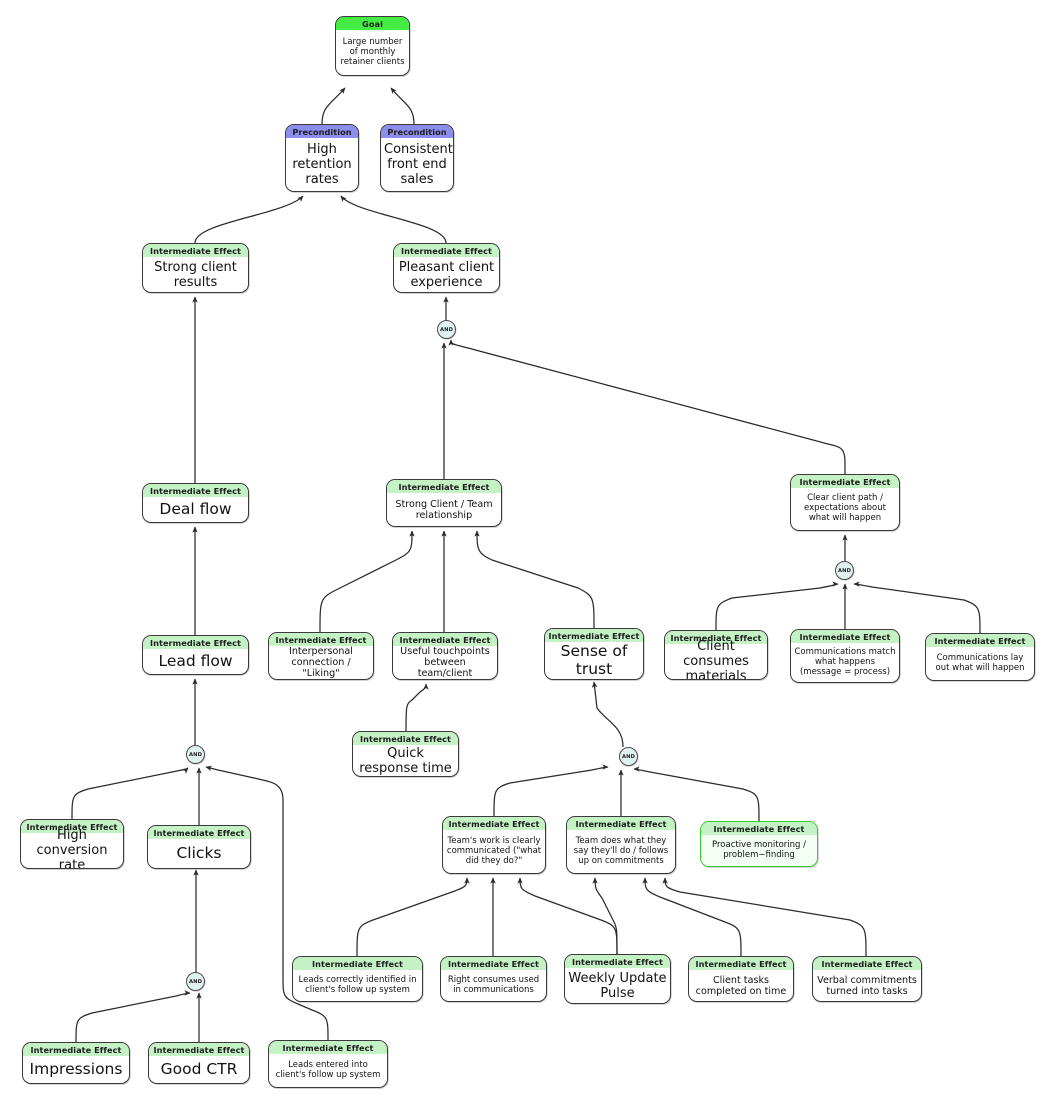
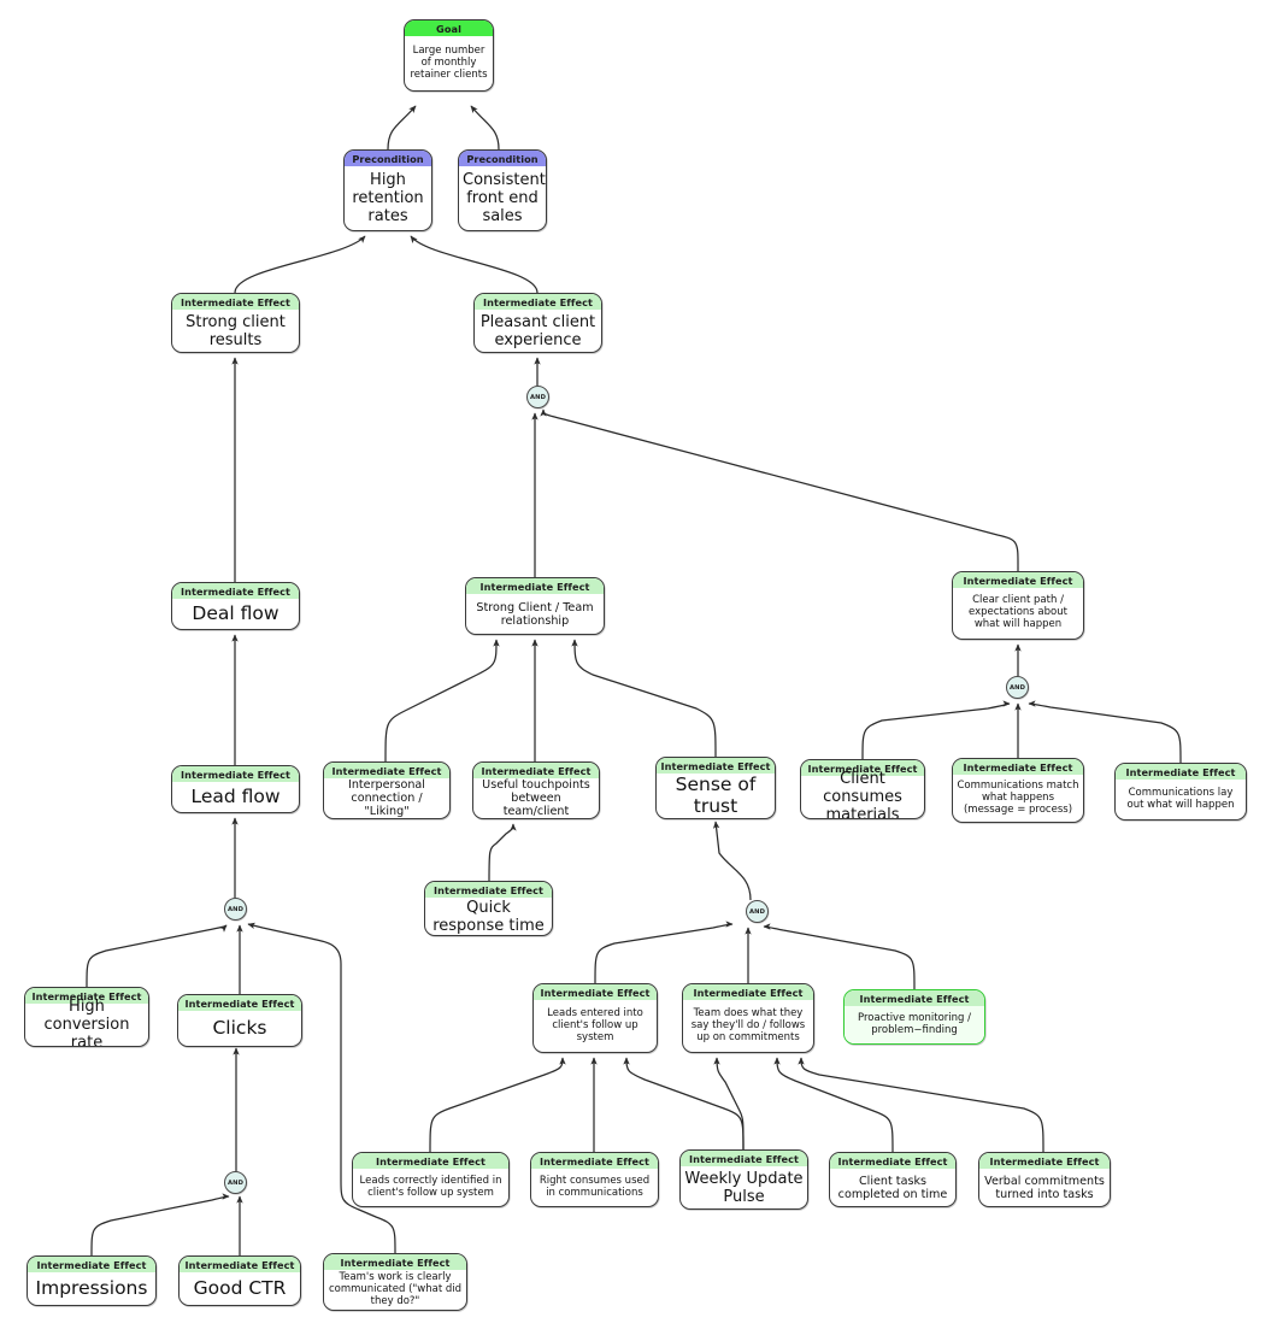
  Goal
  Large number of monthly retainer clients
  Precondition
  High retention rates
  Precondition
  Consistent front end sales
  Intermediate Effect
  Strong client results
  Intermediate Effect
  Pleasant client experience
  Intermediate Effect
  Deal flow
  Intermediate Effect
  Strong Client / Team relationship
  Intermediate Effect
  Clear client path / expectations about what will happen
  Intermediate Effect
  Lead flow
  Intermediate Effect
  Interpersonal connection / "Liking"
  Intermediate Effect
  Useful touchpoints between team/client
  Intermediate Effect
  Sense of trust
  Intermediate Effect
  Client consumes materials
  Intermediate Effect
  Communications match what happens (message = process)
  Intermediate Effect
  Communications lay out what will happen
  Intermediate Effect
  Quick response time
  Intermediate Effect
  High conversion rate
  Intermediate Effect
  Clicks
  Intermediate Effect
- Team's work is clearly communicated ("what did they do?"
+ Leads entered into client's follow up system
  Intermediate Effect
  Team does what they say they'll do / follows up on commitments
  Intermediate Effect
  Proactive monitoring / problem−finding
  Intermediate Effect
  Leads correctly identified in client's follow up system
  Intermediate Effect
  Right consumes used in communications
  Intermediate Effect
  Weekly Update Pulse
  Intermediate Effect
  Client tasks completed on time
  Intermediate Effect
  Verbal commitments turned into tasks
  Intermediate Effect
  Impressions
  Intermediate Effect
  Good CTR
  Intermediate Effect
- Leads entered into client's follow up system
+ Team's work is clearly communicated ("what did they do?"
